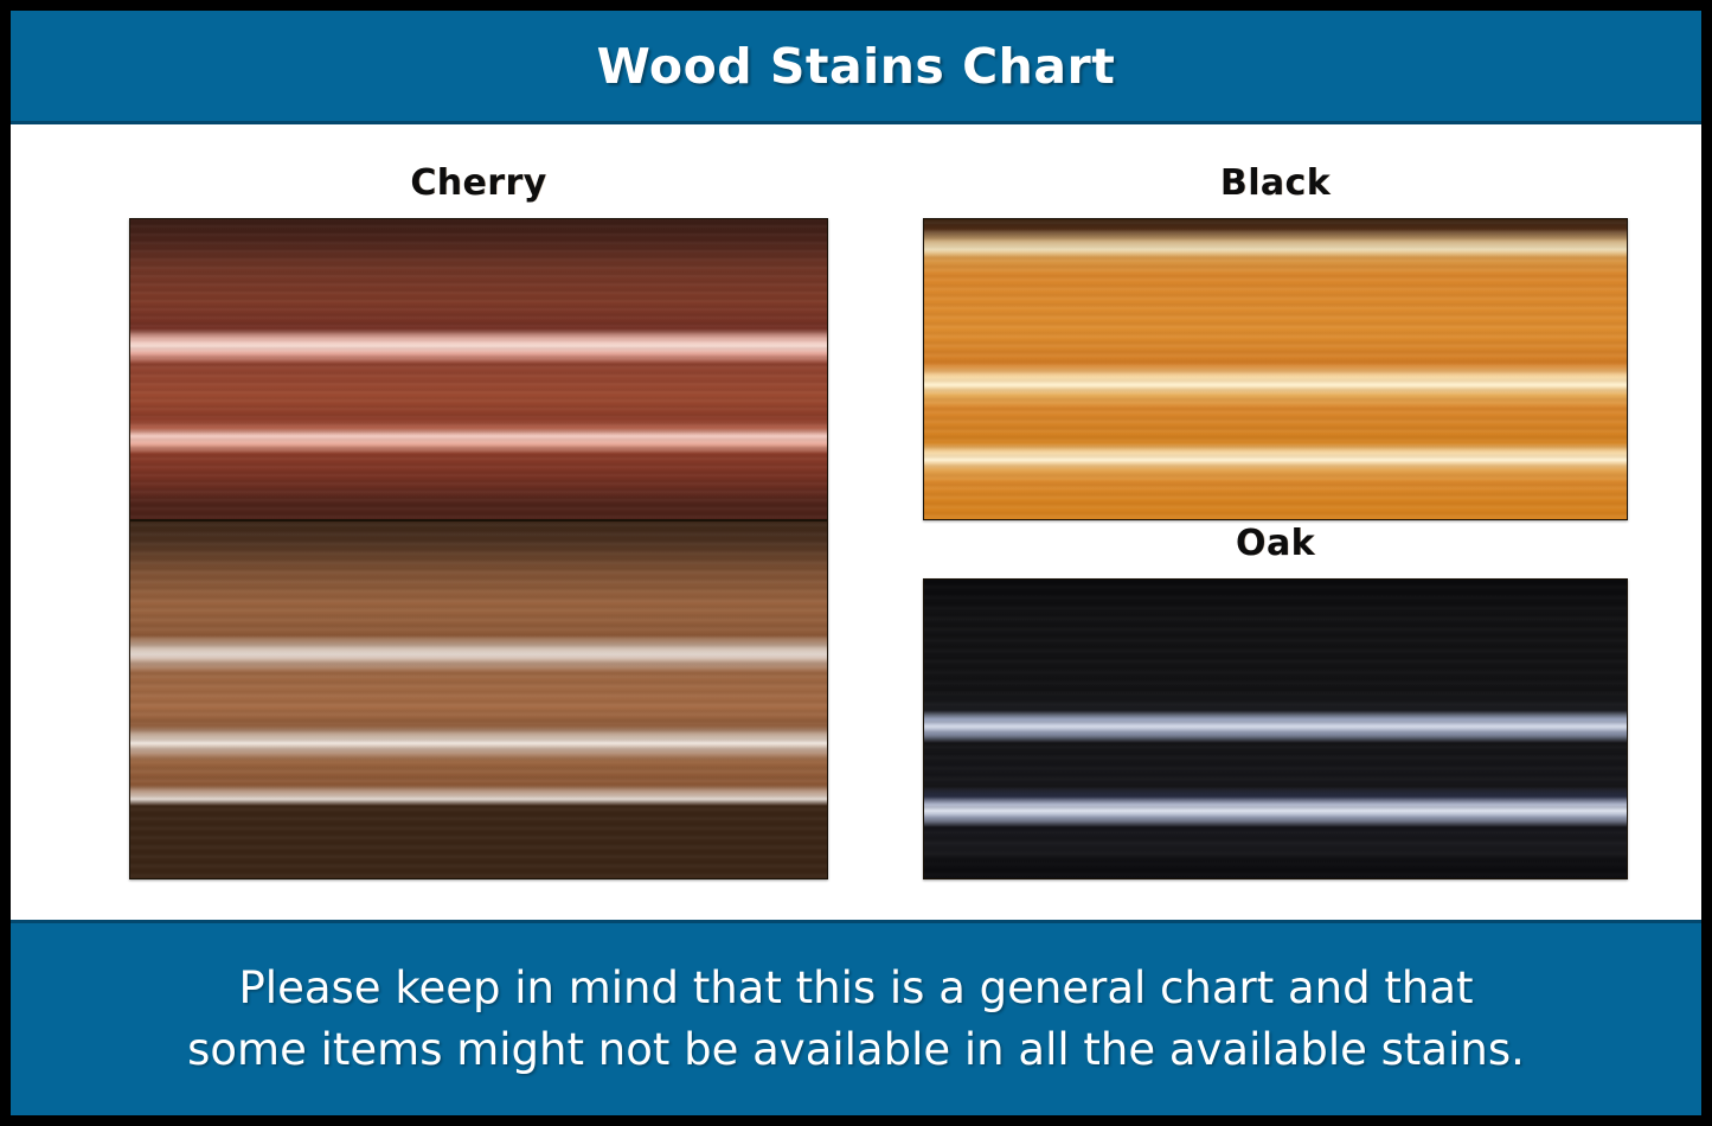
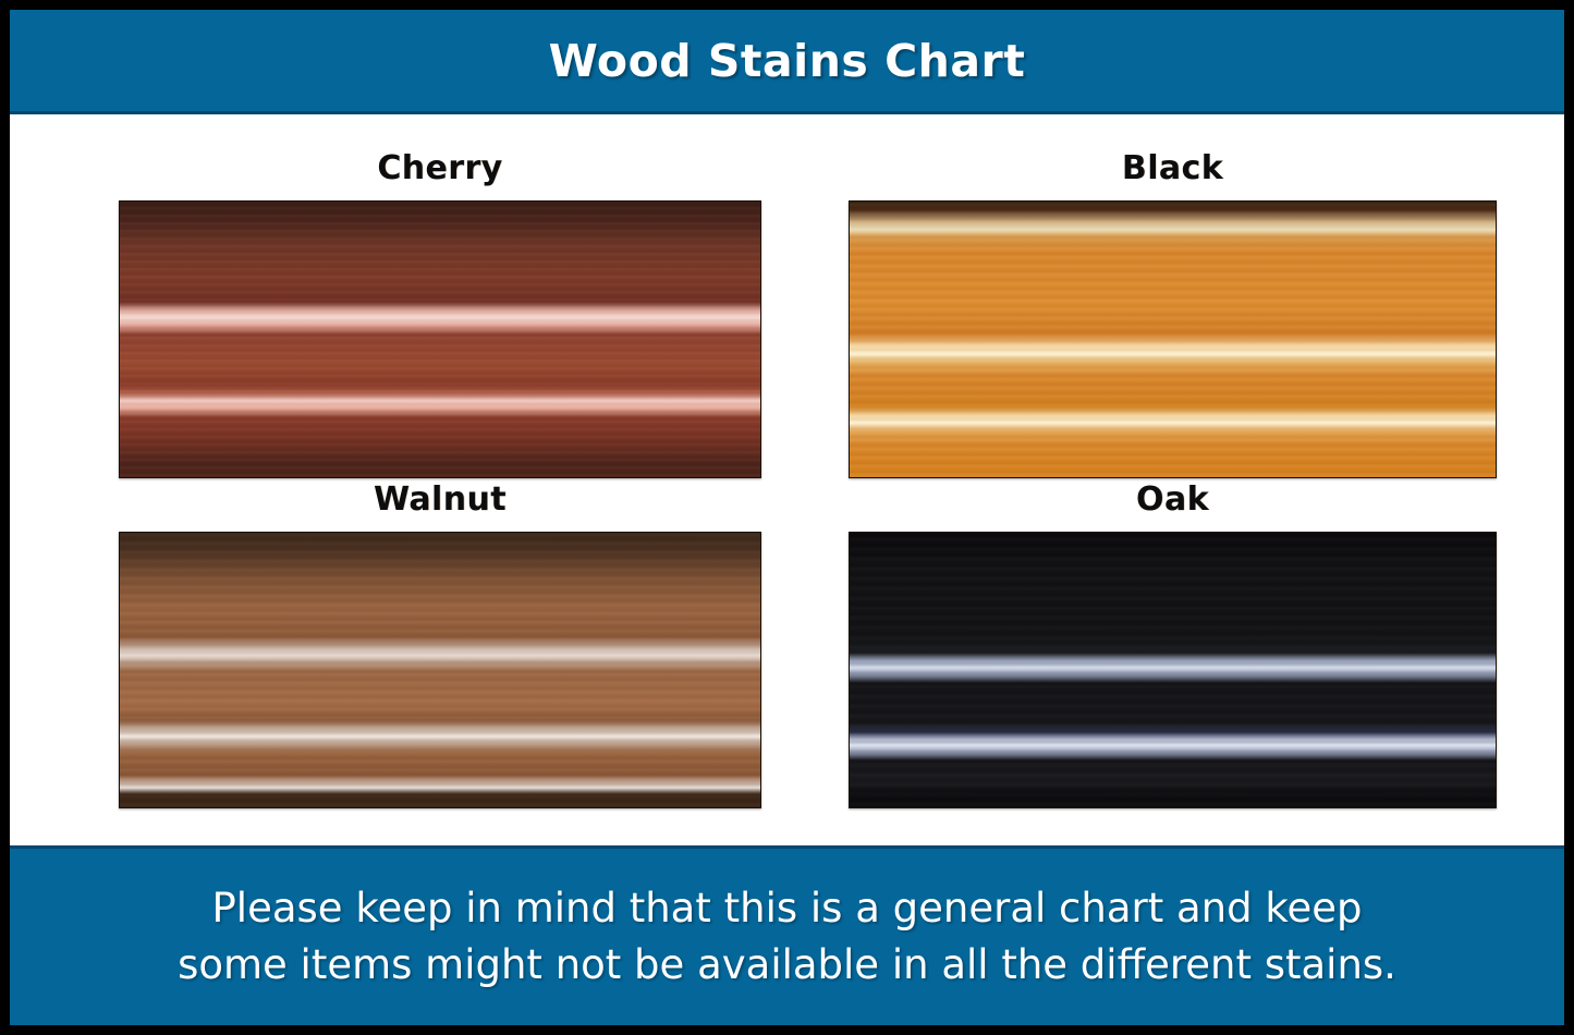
  Wood Stains Chart
  Cherry
  Black
+ Walnut
  Oak
- Please keep in mind that this is a general chart and that
+ Please keep in mind that this is a general chart and keep
- some items might not be available in all the available stains.
+ some items might not be available in all the different stains.
